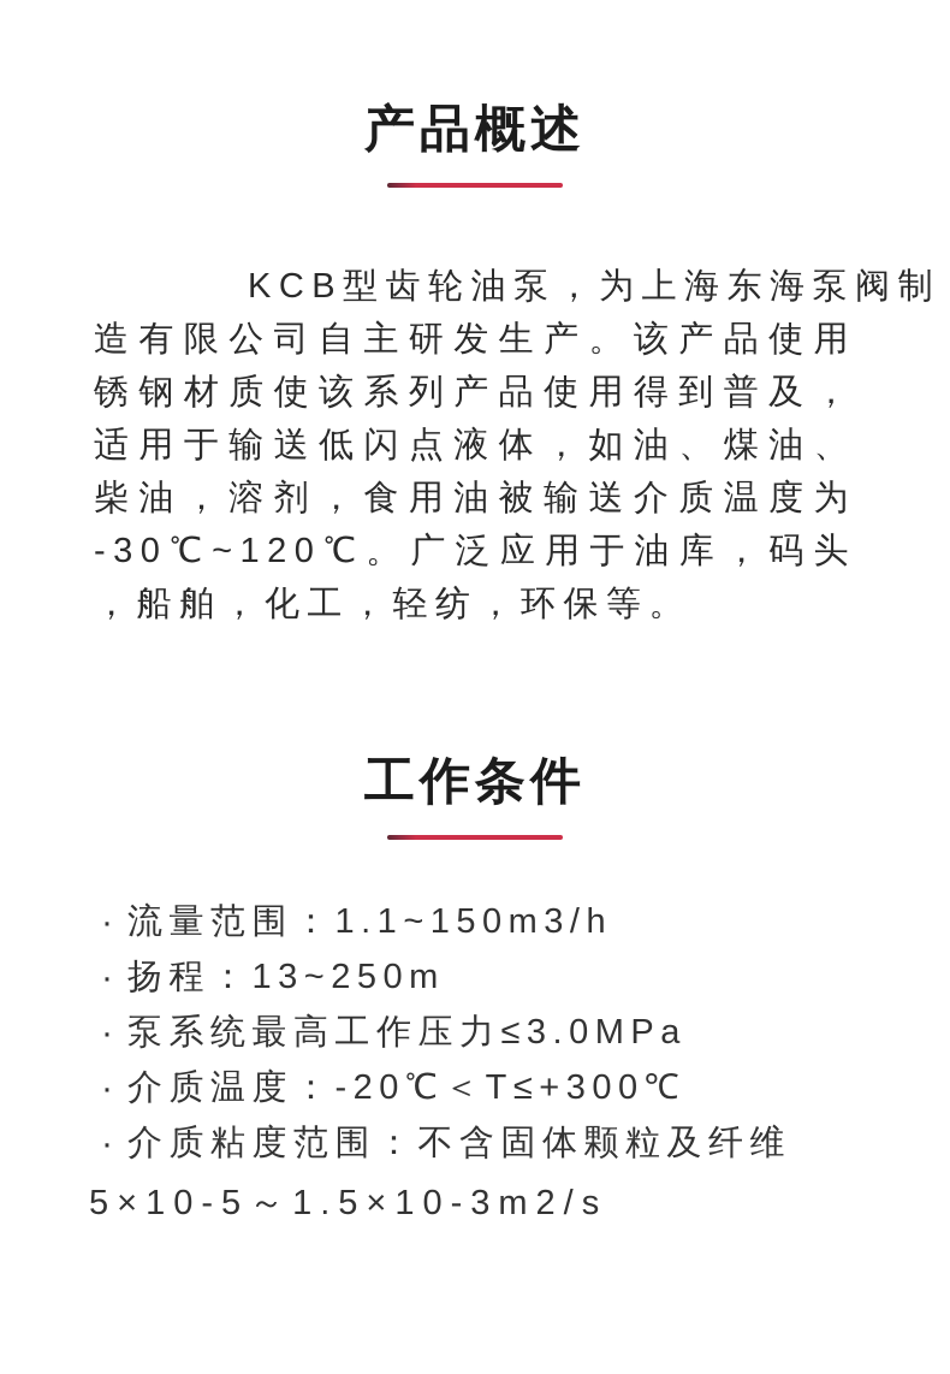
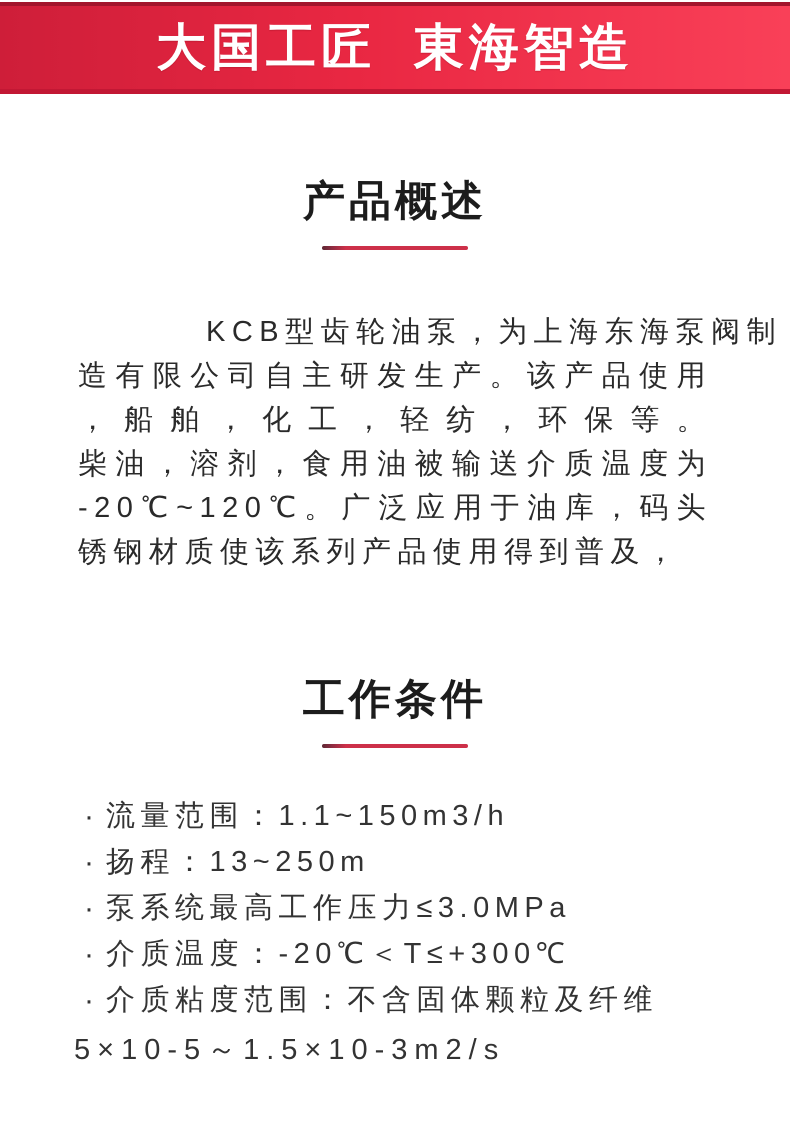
+ 大国工匠 東海智造
  产品概述
  KCB型齿轮油泵，为上海东海泵阀制
  造有限公司自主研发生产。该产品使用
- 锈钢材质使该系列产品使用得到普及，
+ ，船舶，化工，轻纺，环保等。
- 适用于输送低闪点液体，如油、煤油、
  柴油，溶剂，食用油被输送介质温度为
- -30℃~120℃。广泛应用于油库，码头
+ -20℃~120℃。广泛应用于油库，码头
- ，船舶，化工，轻纺，环保等。
+ 锈钢材质使该系列产品使用得到普及，
  工作条件
  ·
  流量范围：1.1~150m3/h
  ·
  扬程：13~250m
  ·
  泵系统最高工作压力≤3.0MPa
  ·
  介质温度：-20℃＜T≤+300℃
  ·
  介质粘度范围：不含固体颗粒及纤维
  5×10-5～1.5×10-3m2/s
